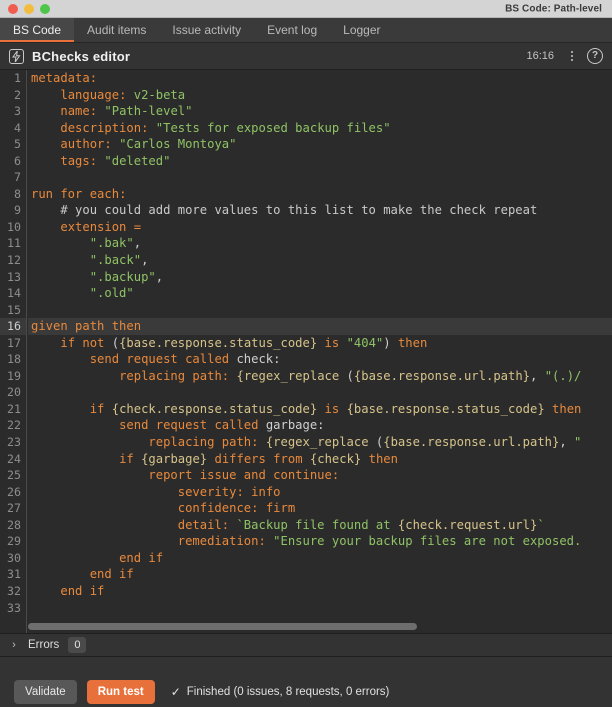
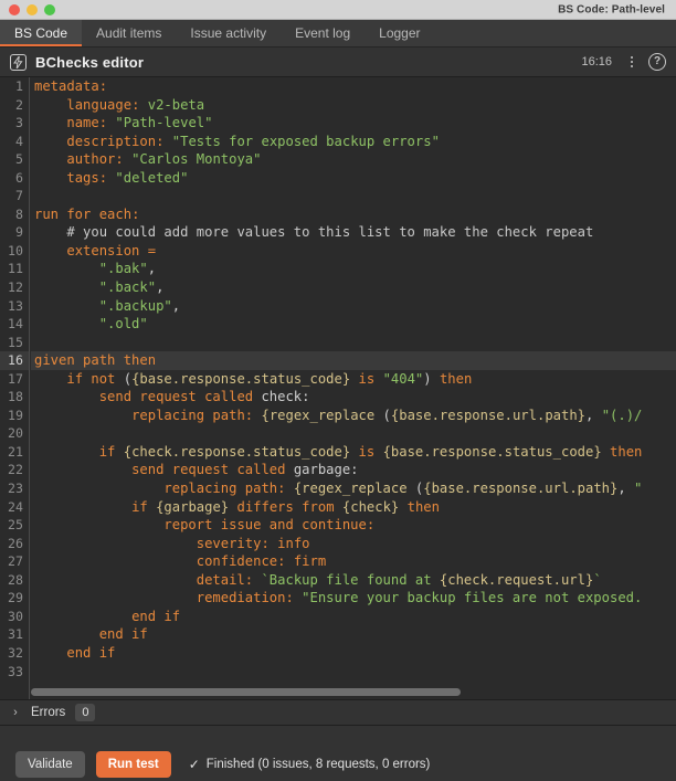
  BS Code: Path-level
  BS Code
  Audit items
  Issue activity
  Event log
  Logger
  BChecks editor
  16:16
  ?
  1
  2
  3
  4
  5
  6
  7
  8
  9
  10
  11
  12
  13
  14
  15
  16
  17
  18
  19
  20
  21
  22
  23
  24
  25
  26
  27
  28
  29
  30
  31
  32
  33
  metadata:
  language: v2-beta
  name: "Path-level"
- description: "Tests for exposed backup files"
+ description: "Tests for exposed backup errors"
  author: "Carlos Montoya"
  tags: "deleted"
  run for each:
  # you could add more values to this list to make the check repeat
  extension =
  ".bak",
  ".back",
  ".backup",
  ".old"
  given path then
  if not ({base.response.status_code} is "404") then
  send request called check:
  replacing path: {regex_replace ({base.response.url.path}, "(.)/
  if {check.response.status_code} is {base.response.status_code} then
  send request called garbage:
  replacing path: {regex_replace ({base.response.url.path}, "
  if {garbage} differs from {check} then
  report issue and continue:
  severity: info
  confidence: firm
  detail: `Backup file found at {check.request.url}`
  remediation: "Ensure your backup files are not exposed.
  end if
  end if
  end if
  ›
  Errors
  0
  Validate
  Run test
  ✓
  Finished (0 issues, 8 requests, 0 errors)
